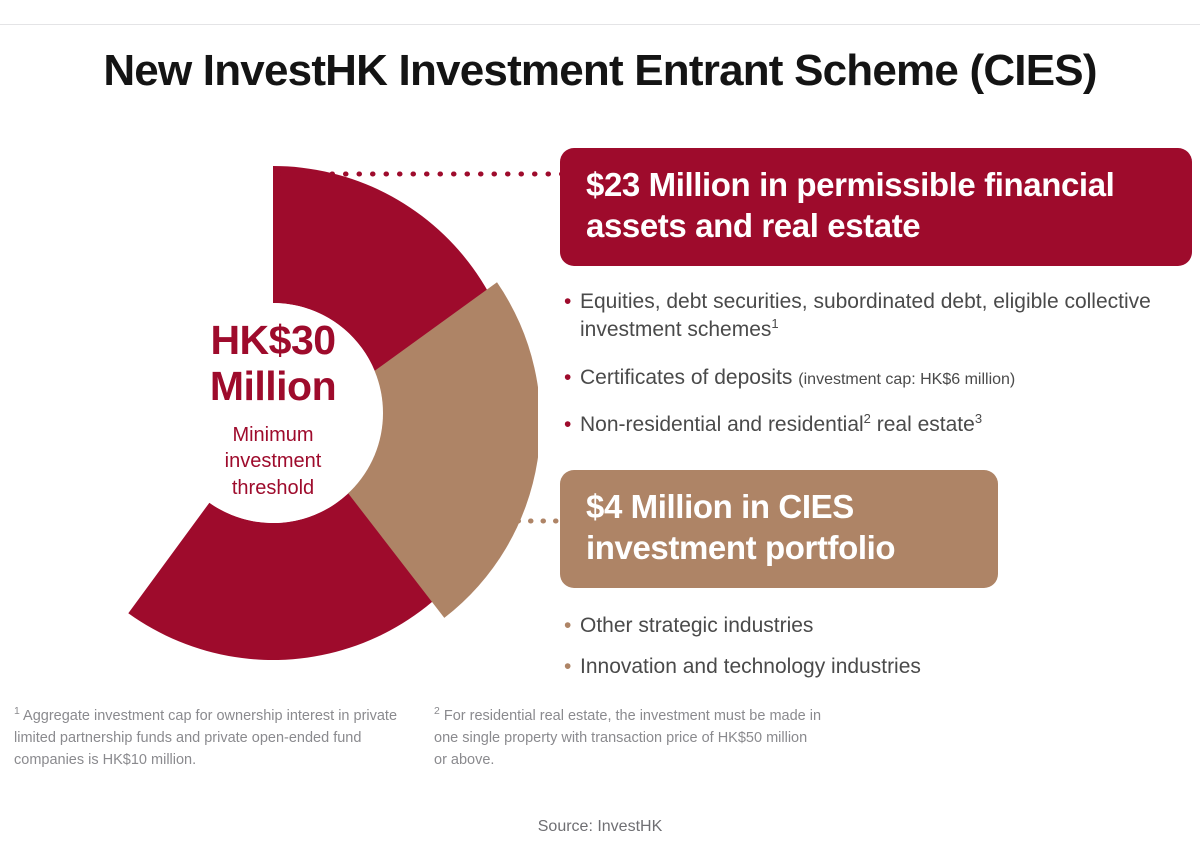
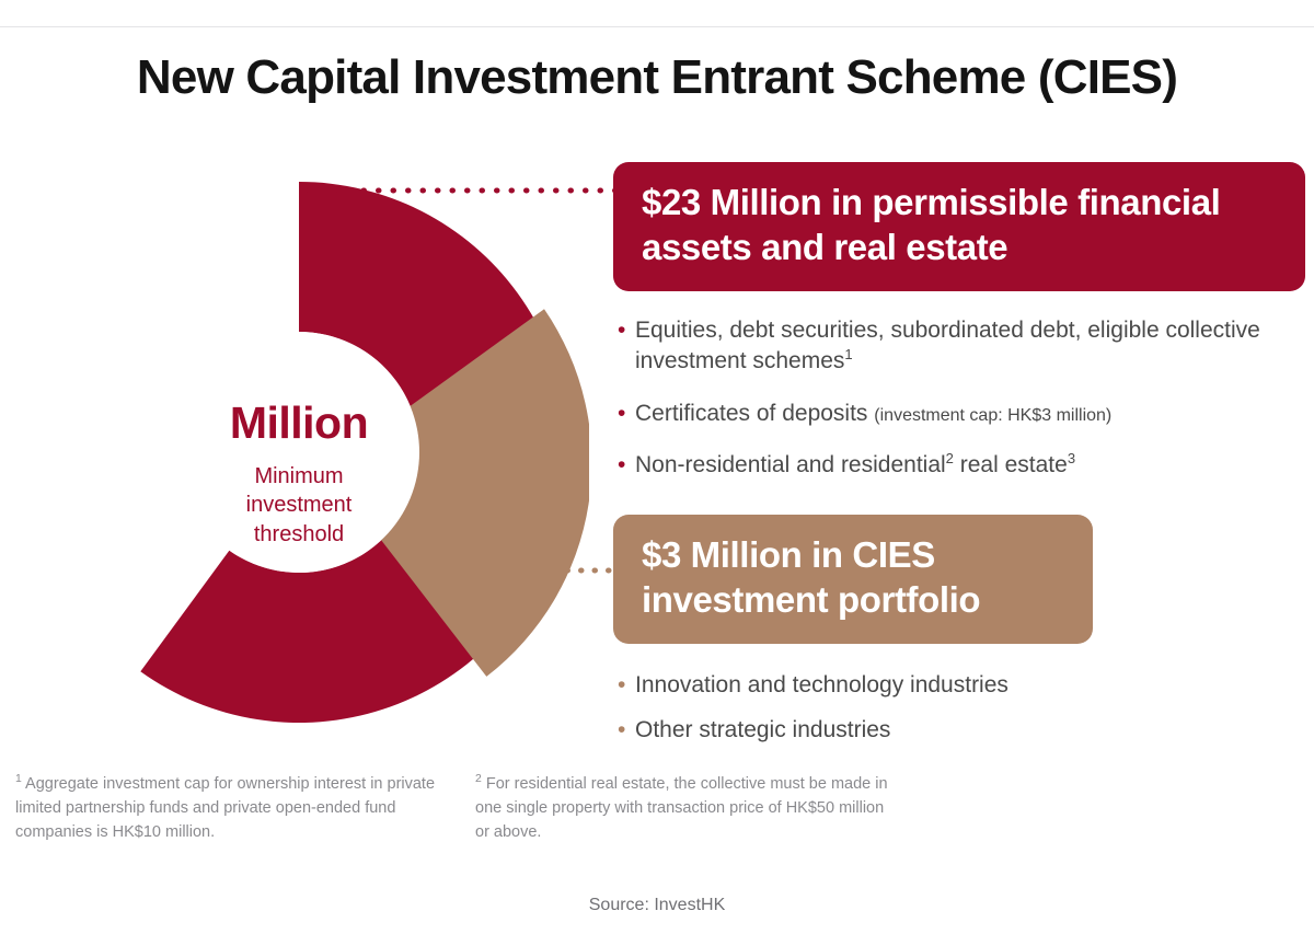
- New InvestHK Investment Entrant Scheme (CIES)
+ New Capital Investment Entrant Scheme (CIES)
- HK$30
  Million
  Minimum
  investment
  threshold
  $23 Million in permissible financial assets and real estate
  •
  Equities, debt securities, subordinated debt, eligible collective investment schemes1
  •
- Certificates of deposits (investment cap: HK$6 million)
+ Certificates of deposits (investment cap: HK$3 million)
  •
  Non-residential and residential2 real estate3
- $4 Million in CIES investment portfolio
+ $3 Million in CIES investment portfolio
  •
- Other strategic industries
+ Innovation and technology industries
  •
- Innovation and technology industries
+ Other strategic industries
  1 Aggregate investment cap for ownership interest in private limited partnership funds and private open-ended fund companies is HK$10 million.
- 2 For residential real estate, the investment must be made in one single property with transaction price of HK$50 million or above.
+ 2 For residential real estate, the collective must be made in one single property with transaction price of HK$50 million or above.
  Source: InvestHK
